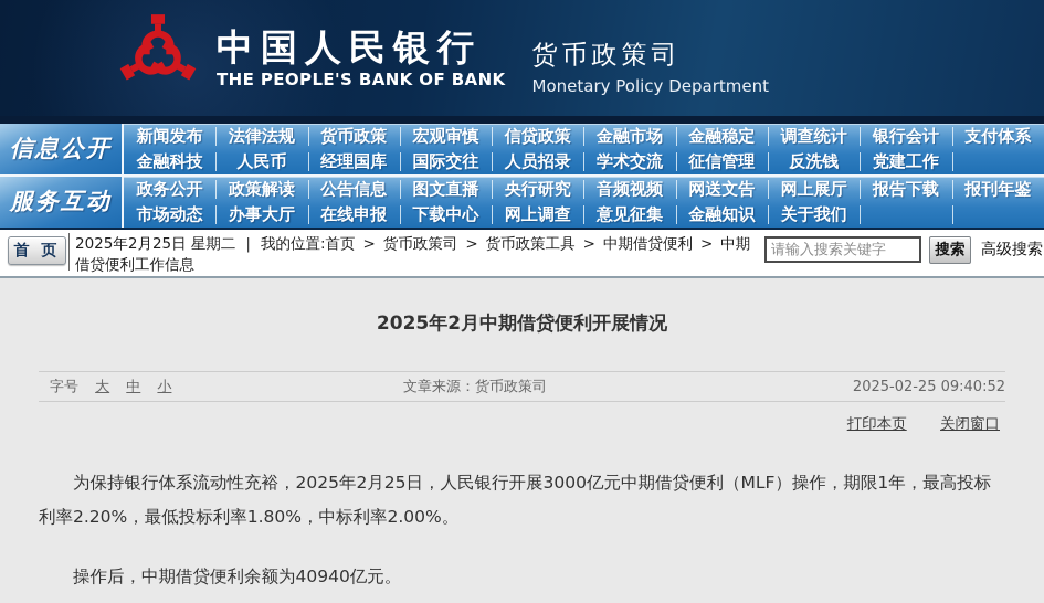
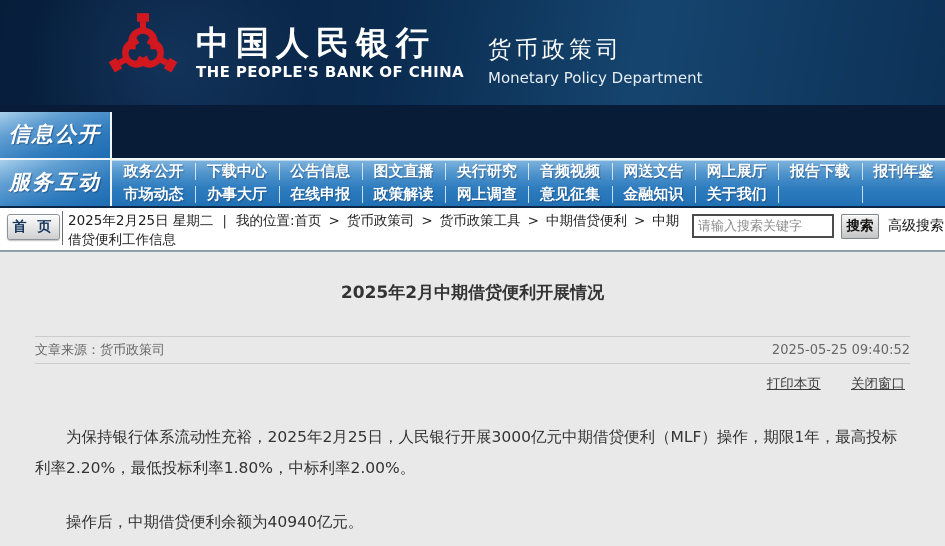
  中国人民银行
- THE PEOPLE'S BANK OF BANK
+ THE PEOPLE'S BANK OF CHINA
  货币政策司
  Monetary Policy Department
  信息公开
- 新闻发布
- 法律法规
- 货币政策
- 宏观审慎
- 信贷政策
- 金融市场
- 金融稳定
- 调查统计
- 银行会计
- 支付体系
- 金融科技
- 人民币
- 经理国库
- 国际交往
- 人员招录
- 学术交流
- 征信管理
- 反洗钱
- 党建工作
  服务互动
  政务公开
- 政策解读
+ 下载中心
  公告信息
  图文直播
  央行研究
  音频视频
  网送文告
  网上展厅
  报告下载
  报刊年鉴
  市场动态
  办事大厅
  在线申报
- 下载中心
+ 政策解读
  网上调查
  意见征集
  金融知识
  关于我们
  首 页
  2025年2月25日 星期二 | 我的位置:首页 > 货币政策司 > 货币政策工具 > 中期借贷便利 > 中期借贷便利工作信息
  请输入搜索关键字
  搜索
  高级搜索
  2025年2月中期借贷便利开展情况
- 字号 大 中 小
  文章来源：货币政策司
- 2025-02-25 09:40:52
+ 2025-05-25 09:40:52
  打印本页 关闭窗口
  为保持银行体系流动性充裕，2025年2月25日，人民银行开展3000亿元中期借贷便利（MLF）操作，期限1年，最高投标利率2.20%，最低投标利率1.80%，中标利率2.00%。
  操作后，中期借贷便利余额为40940亿元。
